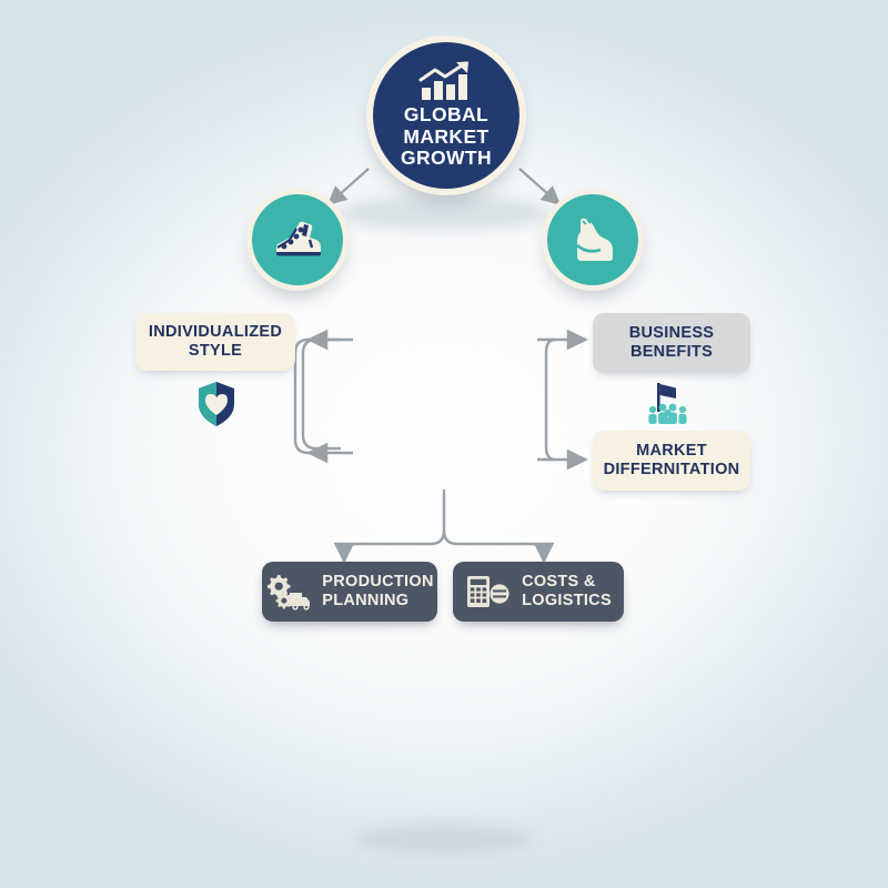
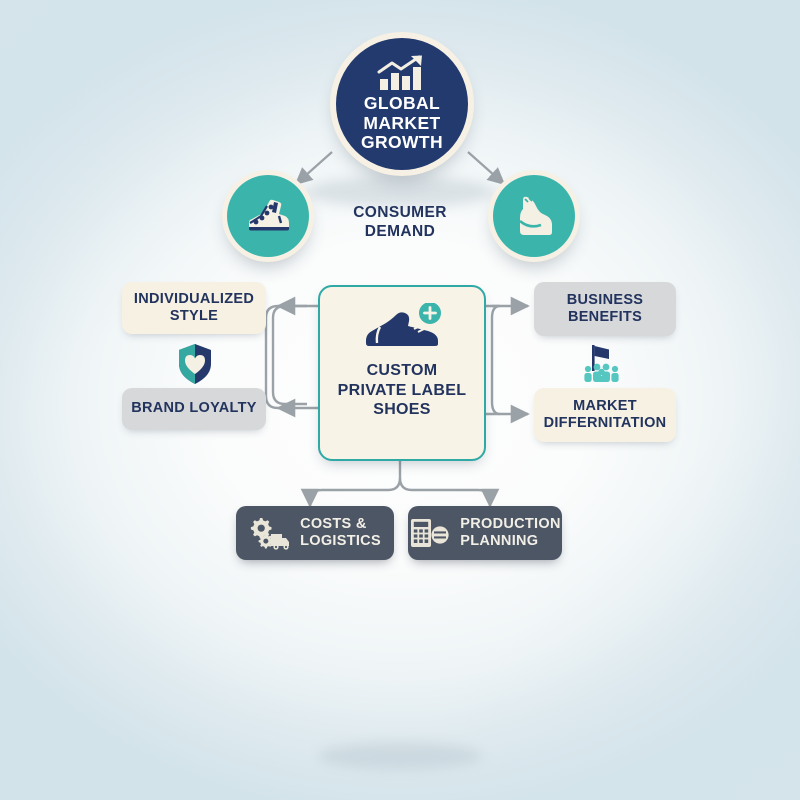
  GLOBAL
  MARKET
  GROWTH
+ CONSUMER
+ DEMAND
+ CUSTOM
+ PRIVATE LABEL
+ SHOES
  INDIVIDUALIZED
  STYLE
+ BRAND LOYALTY
  BUSINESS
  BENEFITS
  MARKET
  DIFFERNITATION
- PRODUCTION
+ COSTS &
- PLANNING
+ LOGISTICS
- COSTS &
+ PRODUCTION
- LOGISTICS
+ PLANNING
